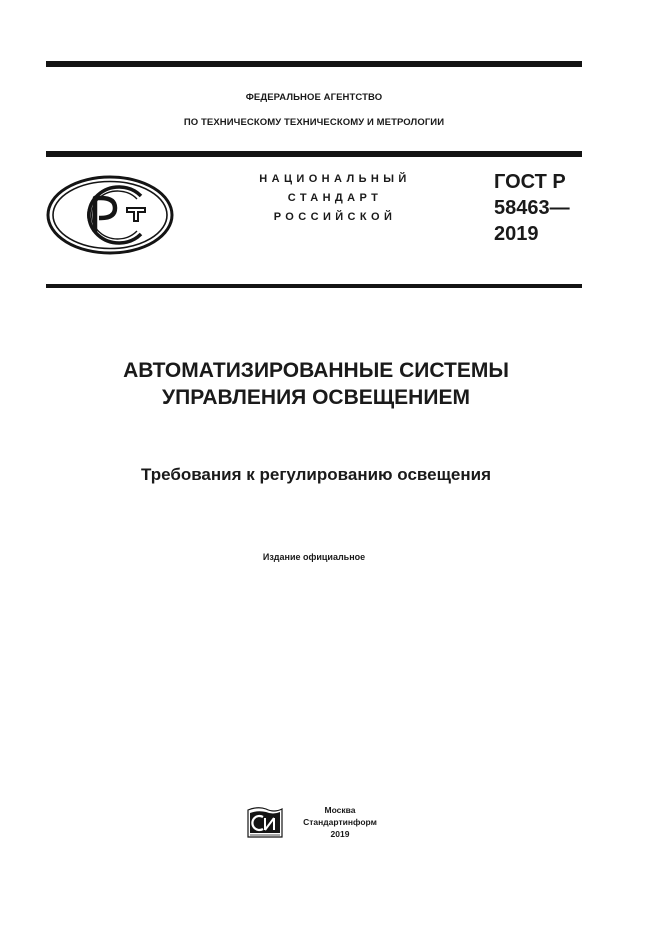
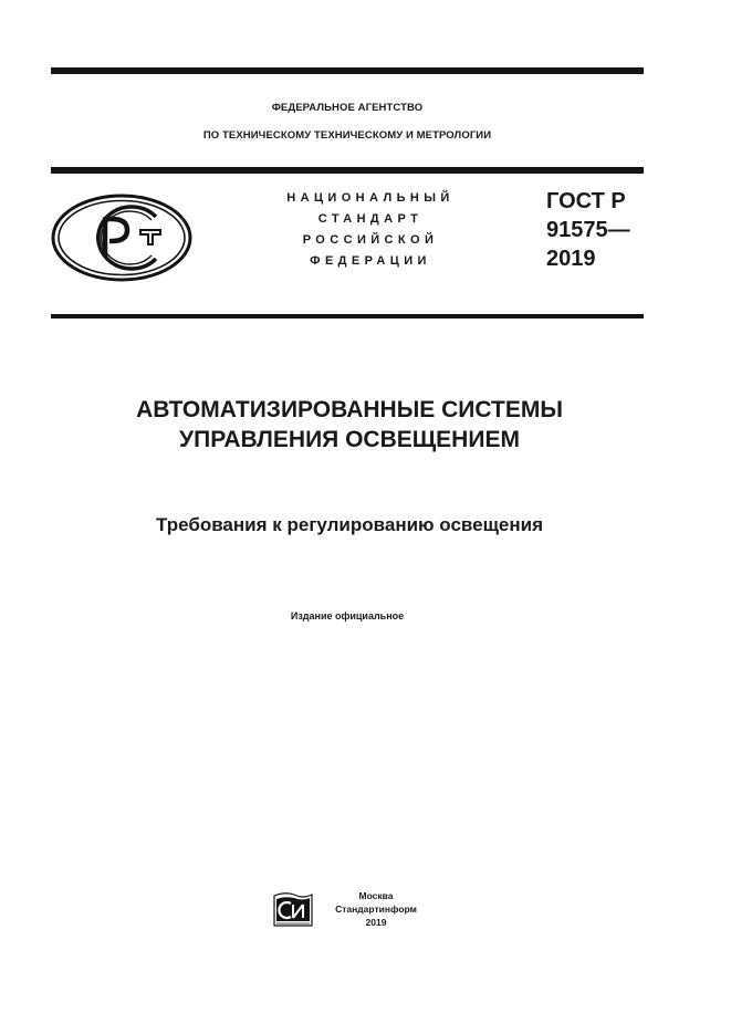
  ФЕДЕРАЛЬНОЕ АГЕНТСТВО
  ПО ТЕХНИЧЕСКОМУ ТЕХНИЧЕСКОМУ И МЕТРОЛОГИИ
  НАЦИОНАЛЬНЫЙ
  СТАНДАРТ
  РОССИЙСКОЙ
+ ФЕДЕРАЦИИ
  ГОСТ Р
- 58463—
+ 91575—
  2019
  АВТОМАТИЗИРОВАННЫЕ СИСТЕМЫ
  УПРАВЛЕНИЯ ОСВЕЩЕНИЕМ
  Требования к регулированию освещения
  Издание официальное
  Москва
  Стандартинформ
  2019
